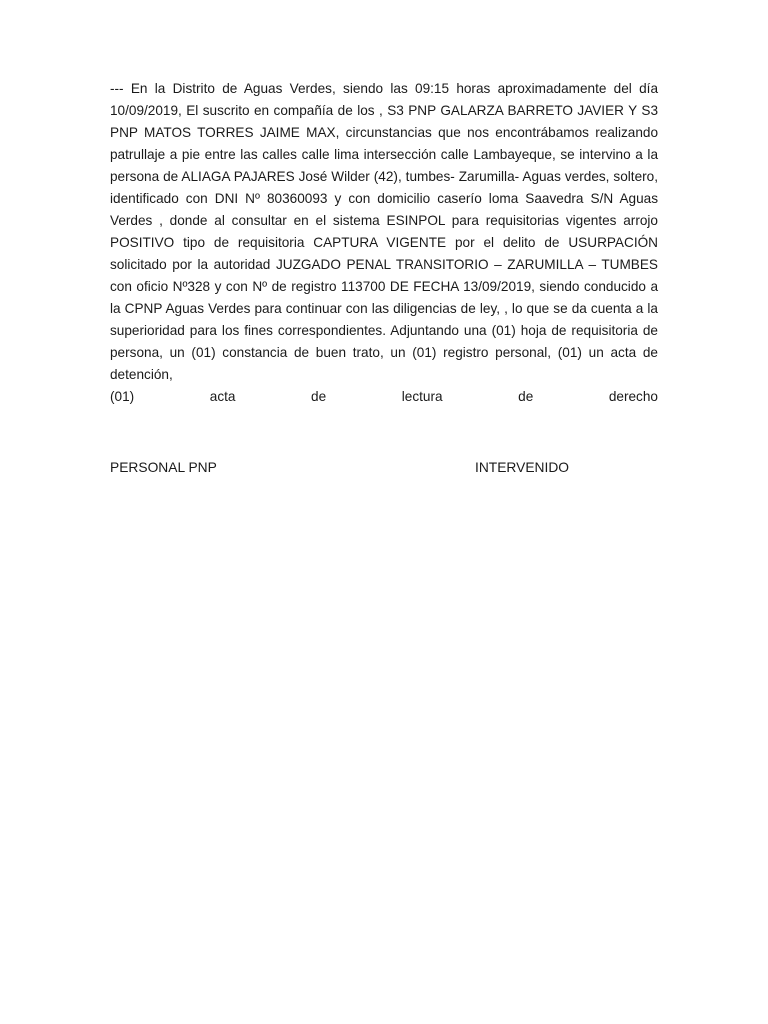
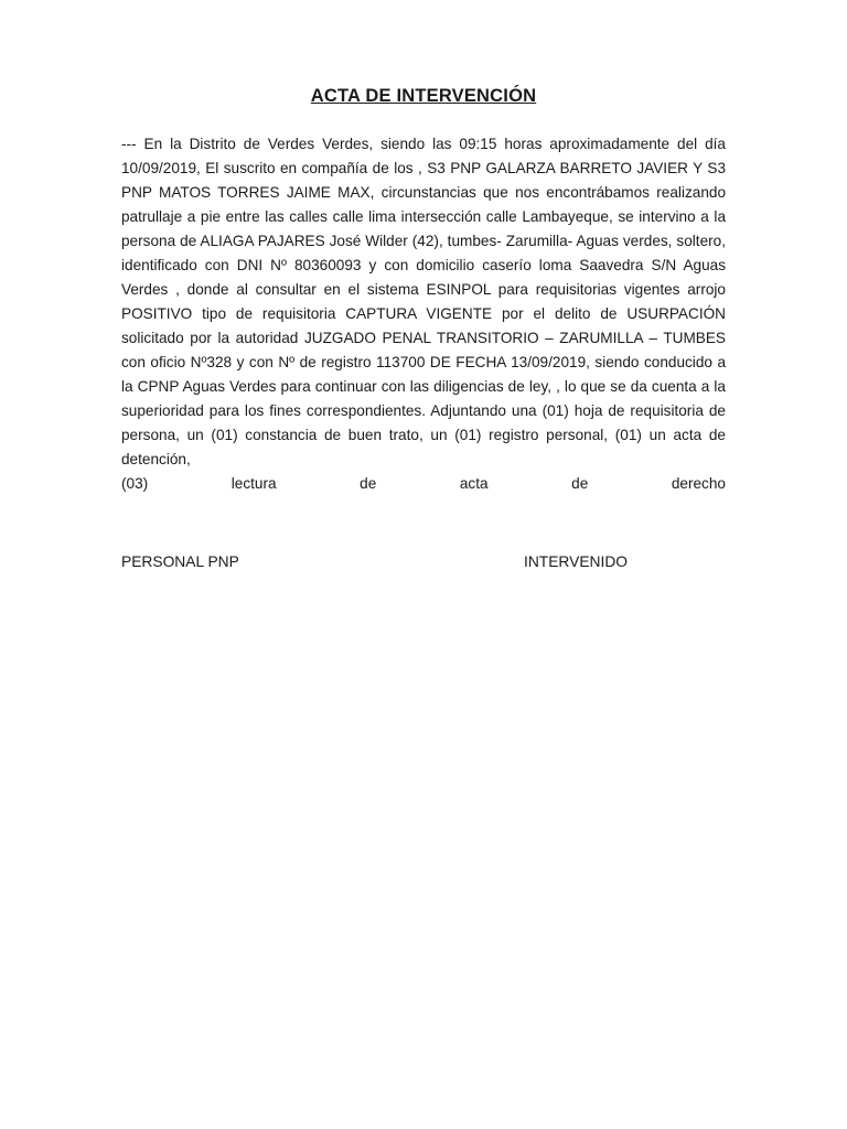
+ ACTA DE INTERVENCIÓN
- --- En la Distrito de Aguas Verdes, siendo las 09:15 horas aproximadamente del día 10/09/2019, El suscrito en compañía de los , S3 PNP GALARZA BARRETO JAVIER Y S3 PNP MATOS TORRES JAIME MAX, circunstancias que nos encontrábamos realizando patrullaje a pie entre las calles calle lima intersección calle Lambayeque, se intervino a la persona de ALIAGA PAJARES José Wilder (42), tumbes- Zarumilla- Aguas verdes, soltero, identificado con DNI Nº 80360093 y con domicilio caserío loma Saavedra S/N Aguas Verdes , donde al consultar en el sistema ESINPOL para requisitorias vigentes arrojo POSITIVO tipo de requisitoria CAPTURA VIGENTE por el delito de USURPACIÓN solicitado por la autoridad JUZGADO PENAL TRANSITORIO – ZARUMILLA – TUMBES con oficio Nº328 y con Nº de registro 113700 DE FECHA 13/09/2019, siendo conducido a la CPNP Aguas Verdes para continuar con las diligencias de ley, , lo que se da cuenta a la superioridad para los fines correspondientes. Adjuntando una (01) hoja de requisitoria de persona, un (01) constancia de buen trato, un (01) registro personal, (01) un acta de detención,
+ --- En la Distrito de Verdes Verdes, siendo las 09:15 horas aproximadamente del día 10/09/2019, El suscrito en compañía de los , S3 PNP GALARZA BARRETO JAVIER Y S3 PNP MATOS TORRES JAIME MAX, circunstancias que nos encontrábamos realizando patrullaje a pie entre las calles calle lima intersección calle Lambayeque, se intervino a la persona de ALIAGA PAJARES José Wilder (42), tumbes- Zarumilla- Aguas verdes, soltero, identificado con DNI Nº 80360093 y con domicilio caserío loma Saavedra S/N Aguas Verdes , donde al consultar en el sistema ESINPOL para requisitorias vigentes arrojo POSITIVO tipo de requisitoria CAPTURA VIGENTE por el delito de USURPACIÓN solicitado por la autoridad JUZGADO PENAL TRANSITORIO – ZARUMILLA – TUMBES con oficio Nº328 y con Nº de registro 113700 DE FECHA 13/09/2019, siendo conducido a la CPNP Aguas Verdes para continuar con las diligencias de ley, , lo que se da cuenta a la superioridad para los fines correspondientes. Adjuntando una (01) hoja de requisitoria de persona, un (01) constancia de buen trato, un (01) registro personal, (01) un acta de detención,
- (01)
+ (03)
- acta
+ lectura
  de
- lectura
+ acta
  de
  derecho
  PERSONAL PNP
  INTERVENIDO
